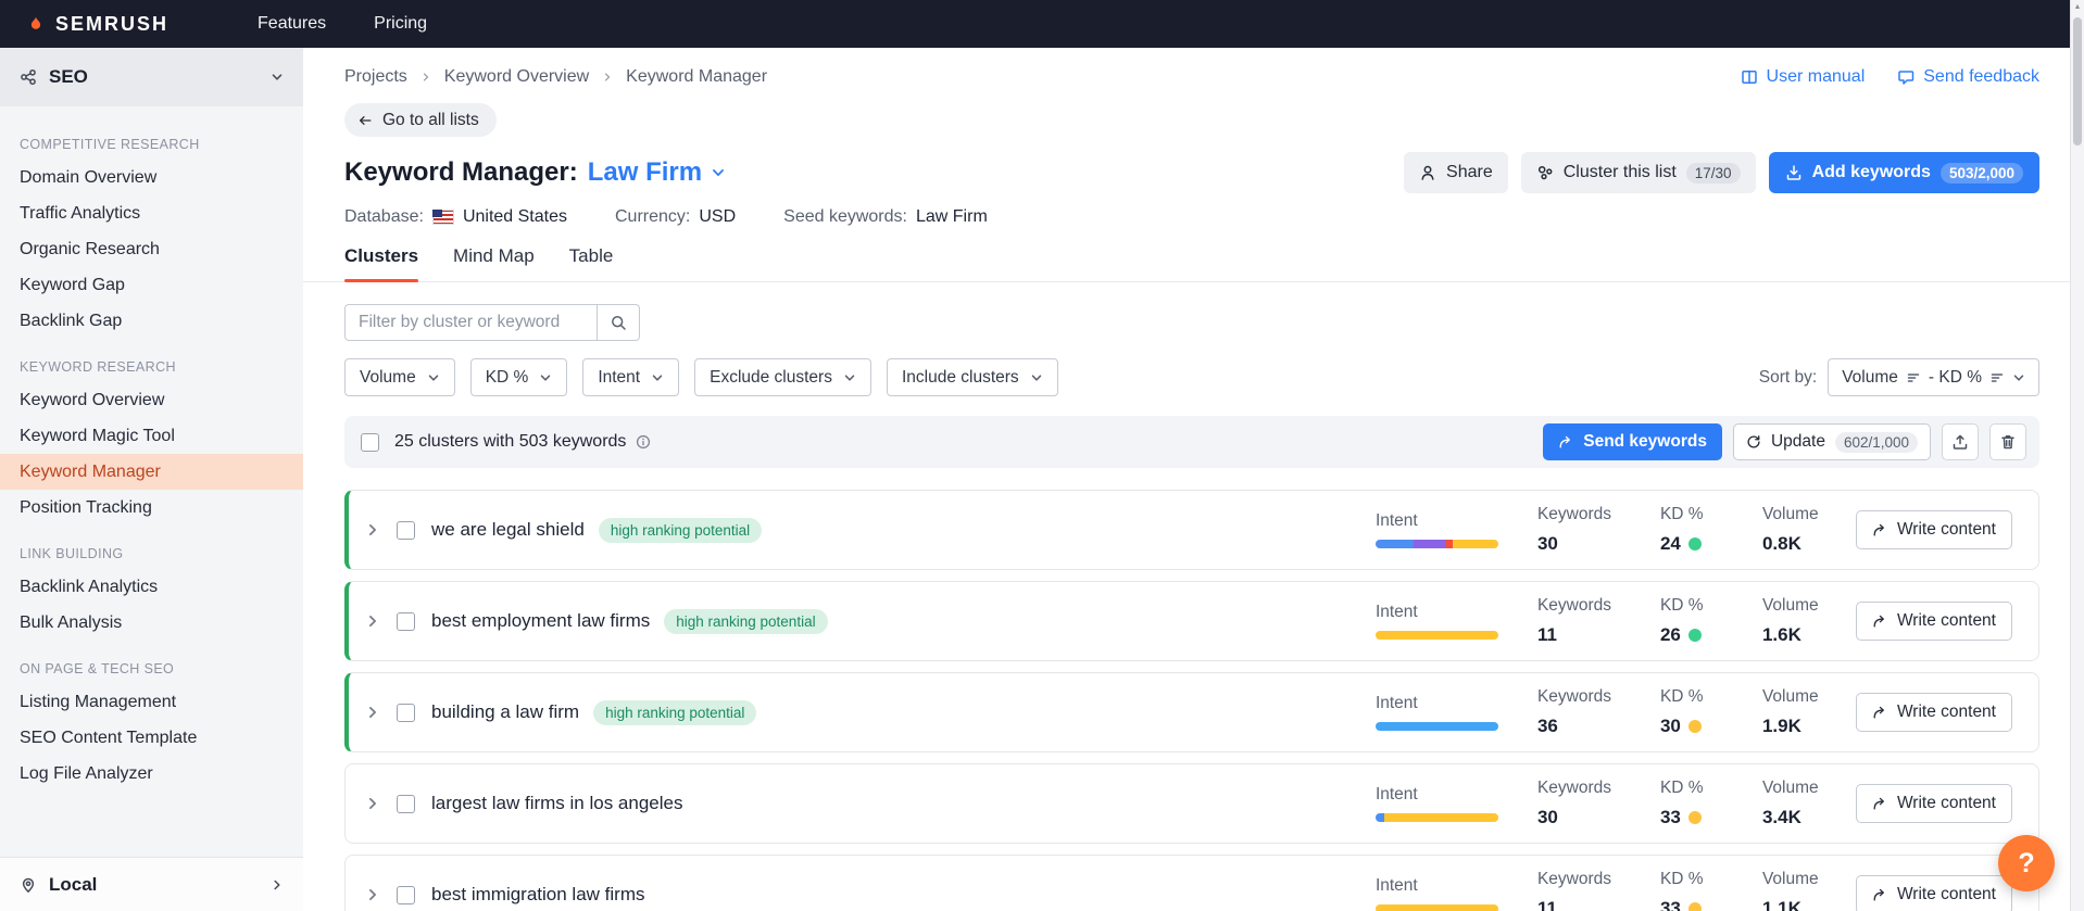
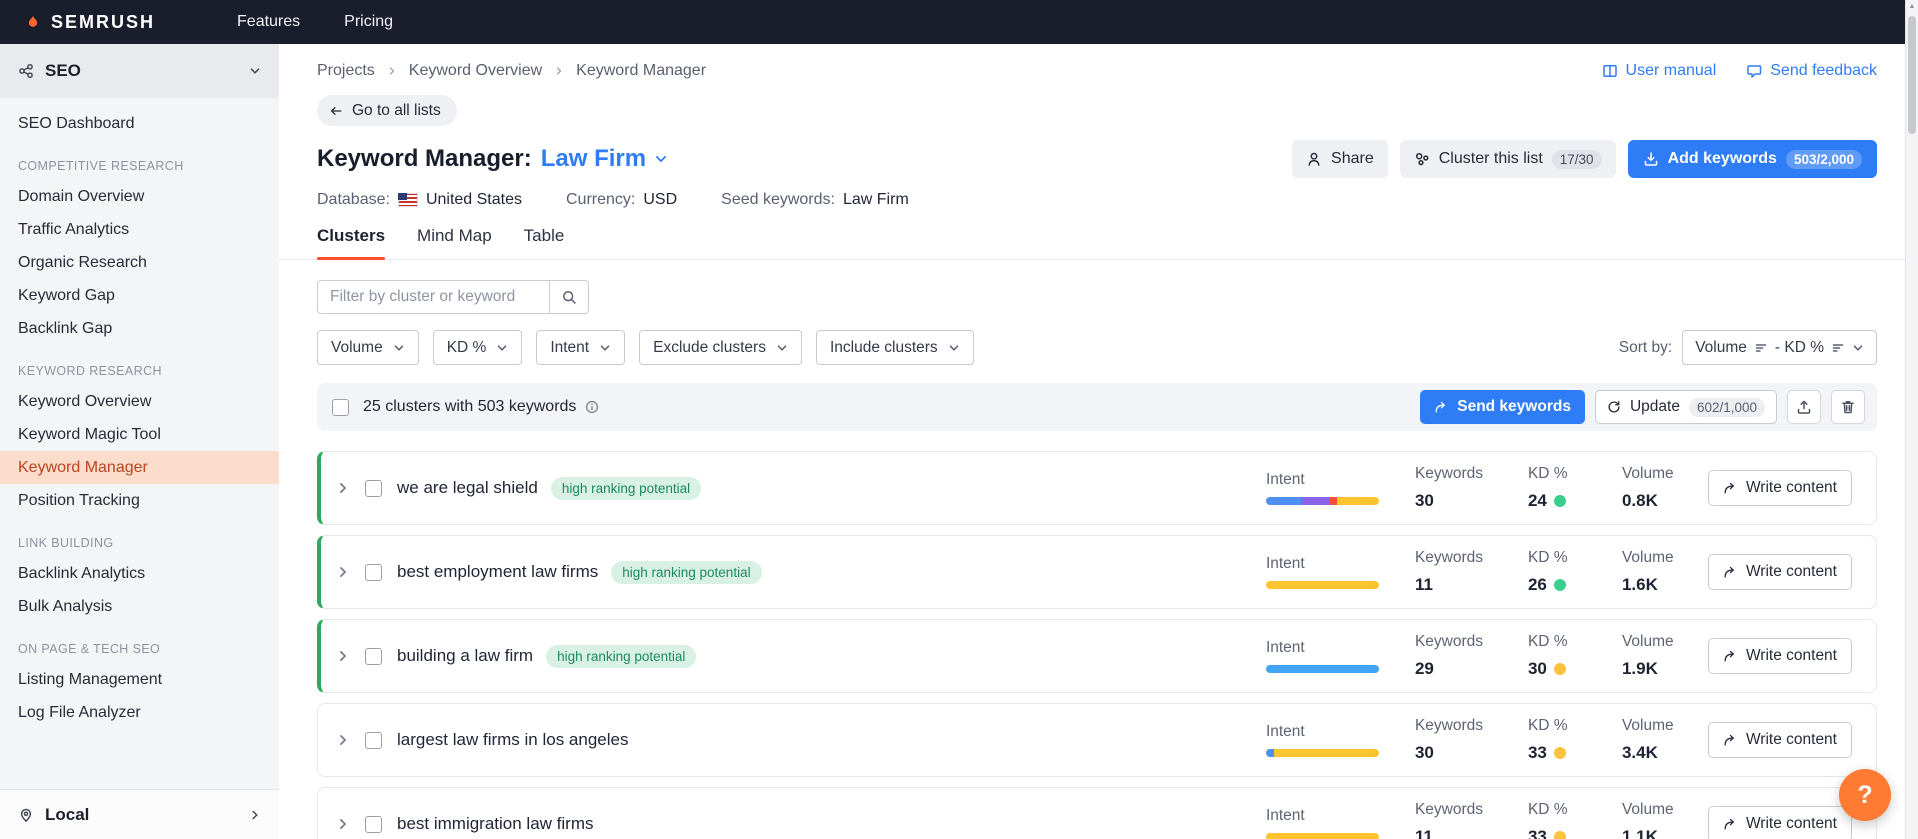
  SEMRUSH
  Features
  Pricing
  SEO
+ SEO Dashboard
  COMPETITIVE RESEARCH
  Domain Overview
  Traffic Analytics
  Organic Research
  Keyword Gap
  Backlink Gap
  KEYWORD RESEARCH
  Keyword Overview
  Keyword Magic Tool
  Keyword Manager
  Position Tracking
  LINK BUILDING
  Backlink Analytics
  Bulk Analysis
  ON PAGE & TECH SEO
  Listing Management
- SEO Content Template
  Log File Analyzer
  Local
  Projects
  Keyword Overview
  Keyword Manager
  User manual
  Send feedback
  Go to all lists
  Keyword Manager:
  Law Firm
  Share
  Cluster this list
  17/30
  Add keywords
  503/2,000
  Database:
  United States
  Currency:
  USD
  Seed keywords:
  Law Firm
  Clusters
  Mind Map
  Table
  Filter by cluster or keyword
  Volume
  KD %
  Intent
  Exclude clusters
  Include clusters
  Sort by:
  Volume
  - KD %
  25 clusters with 503 keywords
  Send keywords
  Update
  602/1,000
  we are legal shield
  high ranking potential
  Intent
  Keywords
  30
  KD %
  24
  Volume
  0.8K
  Write content
  best employment law firms
  high ranking potential
  Intent
  Keywords
  11
  KD %
  26
  Volume
  1.6K
  Write content
  building a law firm
  high ranking potential
  Intent
  Keywords
- 36
+ 29
  KD %
  30
  Volume
  1.9K
  Write content
  largest law firms in los angeles
  Intent
  Keywords
  30
  KD %
  33
  Volume
  3.4K
  Write content
  best immigration law firms
  Intent
  Keywords
  11
  KD %
  33
  Volume
  1.1K
  Write content
  ?
